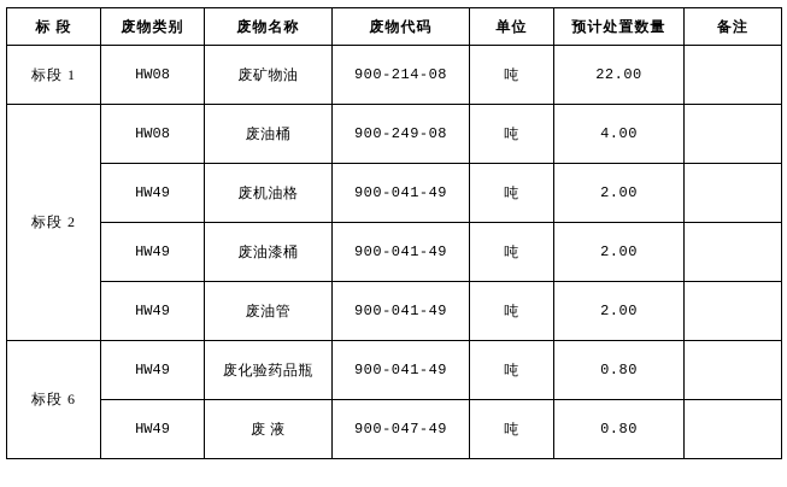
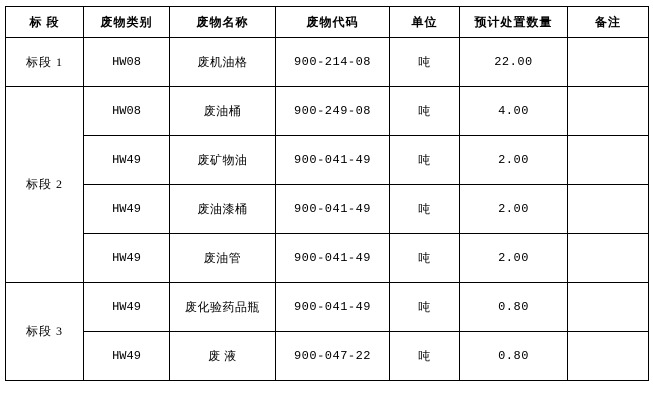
  标 段	废物类别	废物名称	废物代码	单位	预计处置数量	备注
- 标段 1	HW08	废矿物油	900-214-08	吨	22.00
+ 标段 1	HW08	废机油格	900-214-08	吨	22.00
  标段 2	HW08	废油桶	900-249-08	吨	4.00
- HW49	废机油格	900-041-49	吨	2.00
+ HW49	废矿物油	900-041-49	吨	2.00
  HW49	废油漆桶	900-041-49	吨	2.00
  HW49	废油管	900-041-49	吨	2.00
- 标段 6	HW49	废化验药品瓶	900-041-49	吨	0.80
+ 标段 3	HW49	废化验药品瓶	900-041-49	吨	0.80
- HW49	废 液	900-047-49	吨	0.80
+ HW49	废 液	900-047-22	吨	0.80
